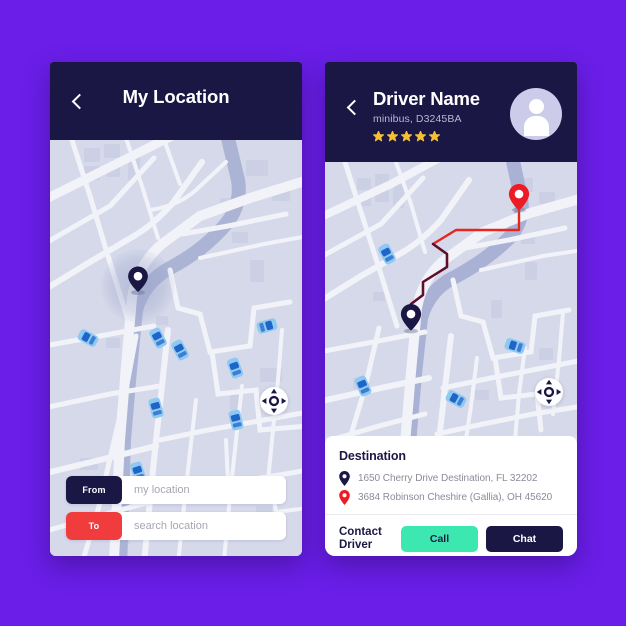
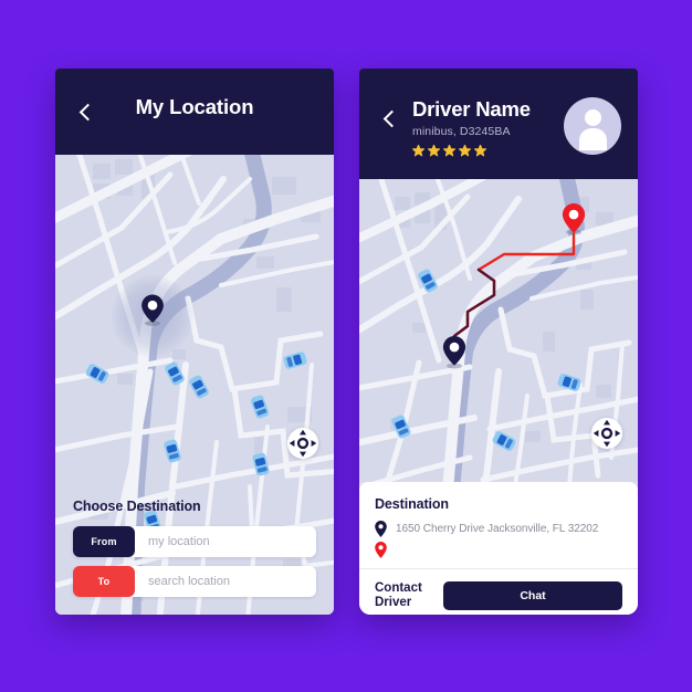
  My Location
+ Choose Destination
  From
  my location
  To
  search location
  Driver Name
  minibus, D3245BA
  Destination
- 1650 Cherry Drive Destination, FL 32202
+ 1650 Cherry Drive Jacksonville, FL 32202
- 3684 Robinson Cheshire (Gallia), OH 45620
  Contact Driver
- Call
  Chat
